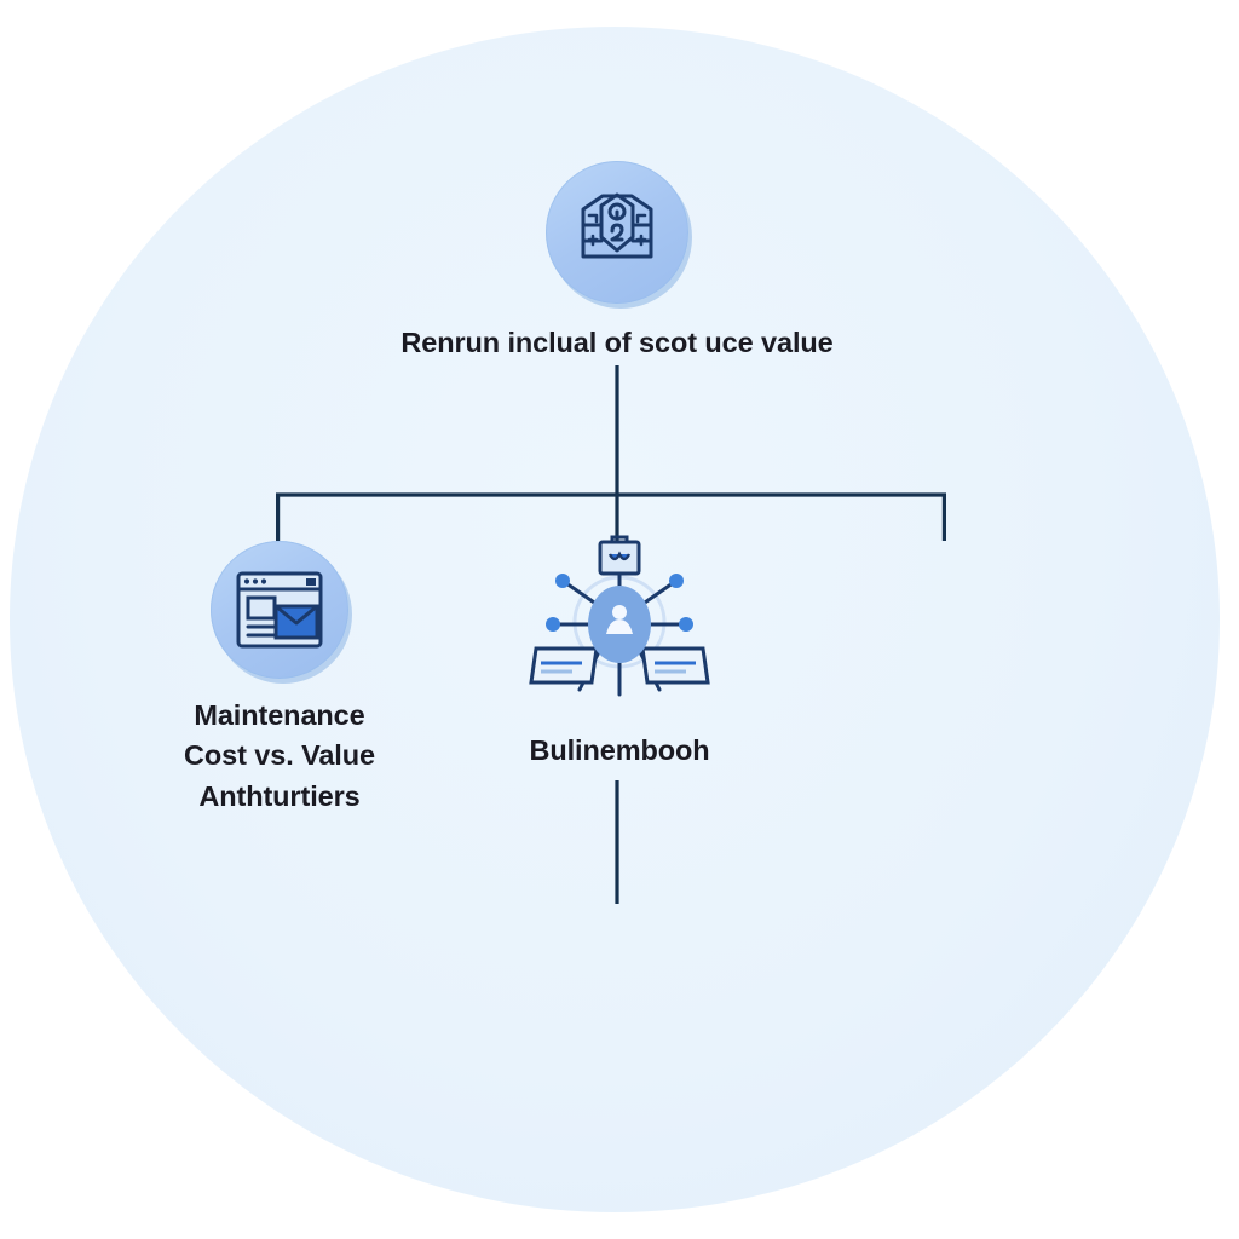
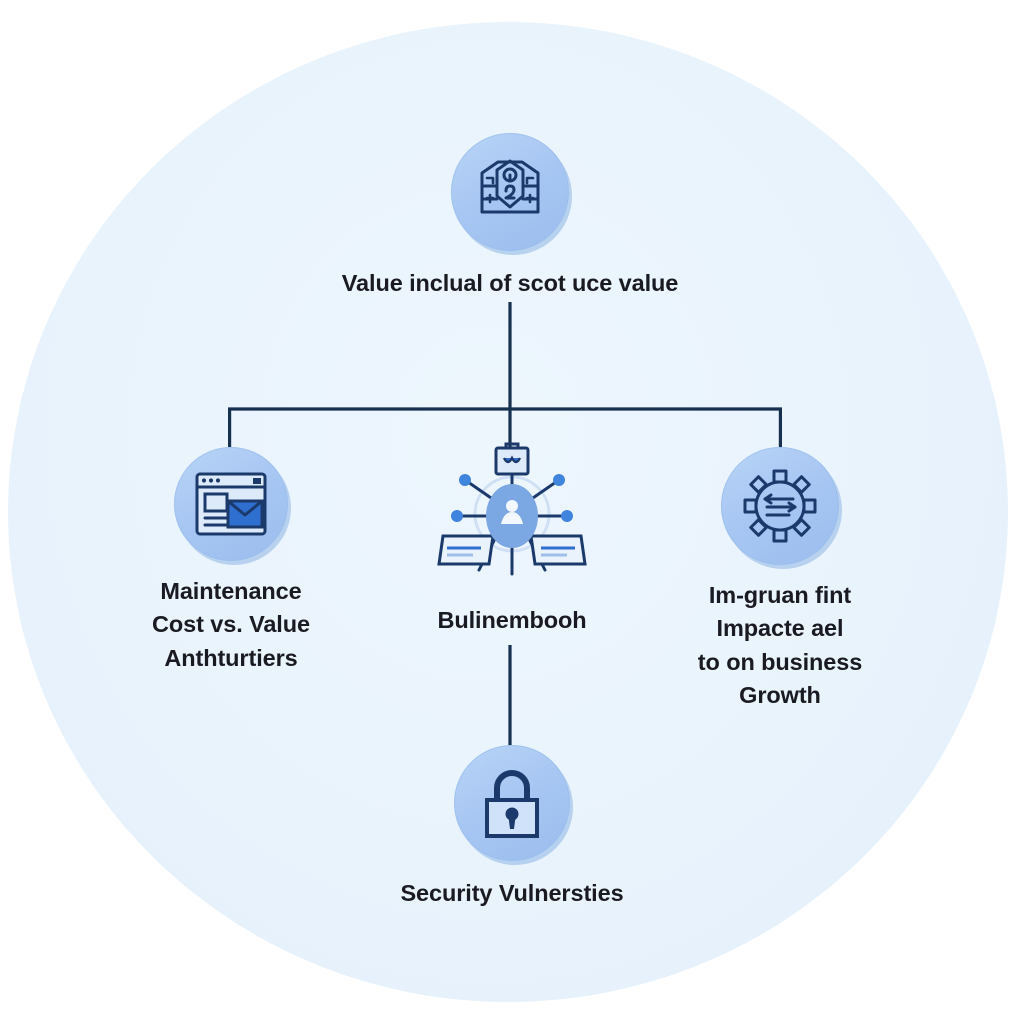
- Renrun inclual of scot uce value
+ Value inclual of scot uce value
  Maintenance
  Cost vs. Value
  Anthturtiers
  Bulinembooh
+ Im-gruan fint
+ Impacte ael
+ to on business
+ Growth
+ Security Vulnersties
